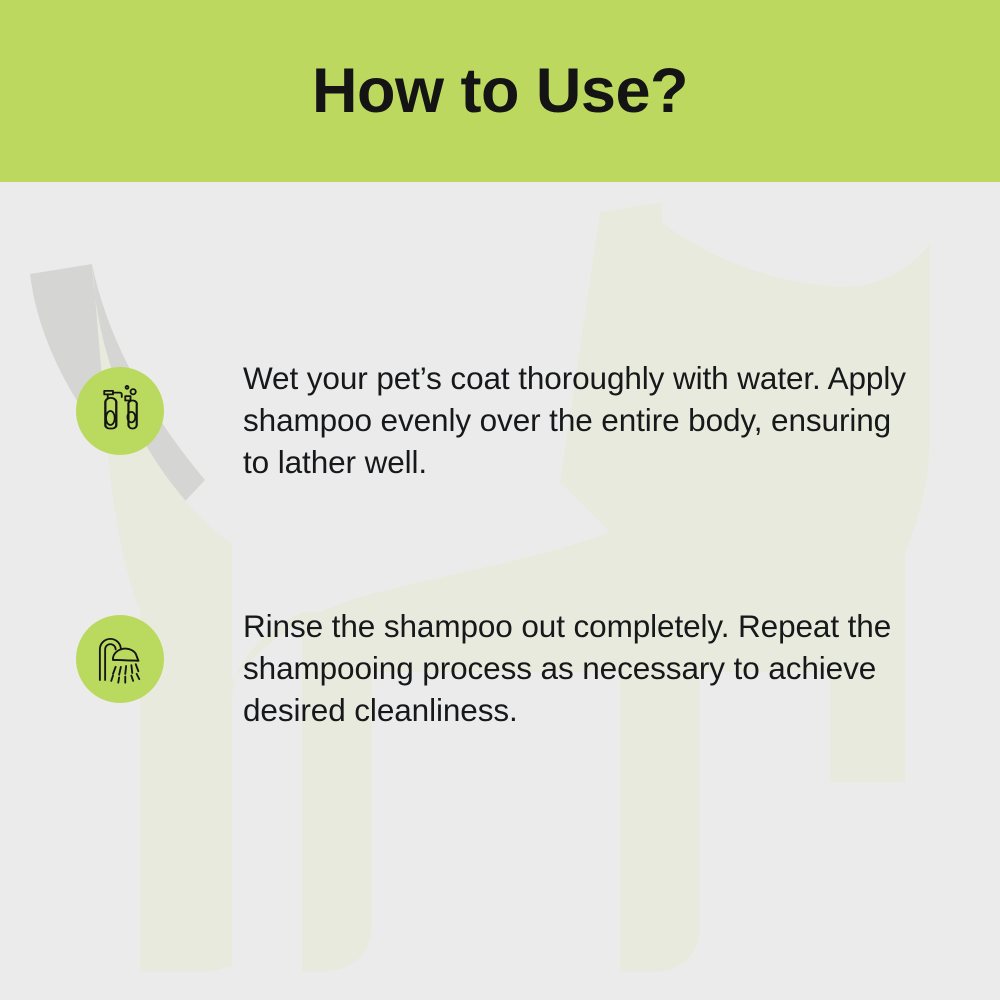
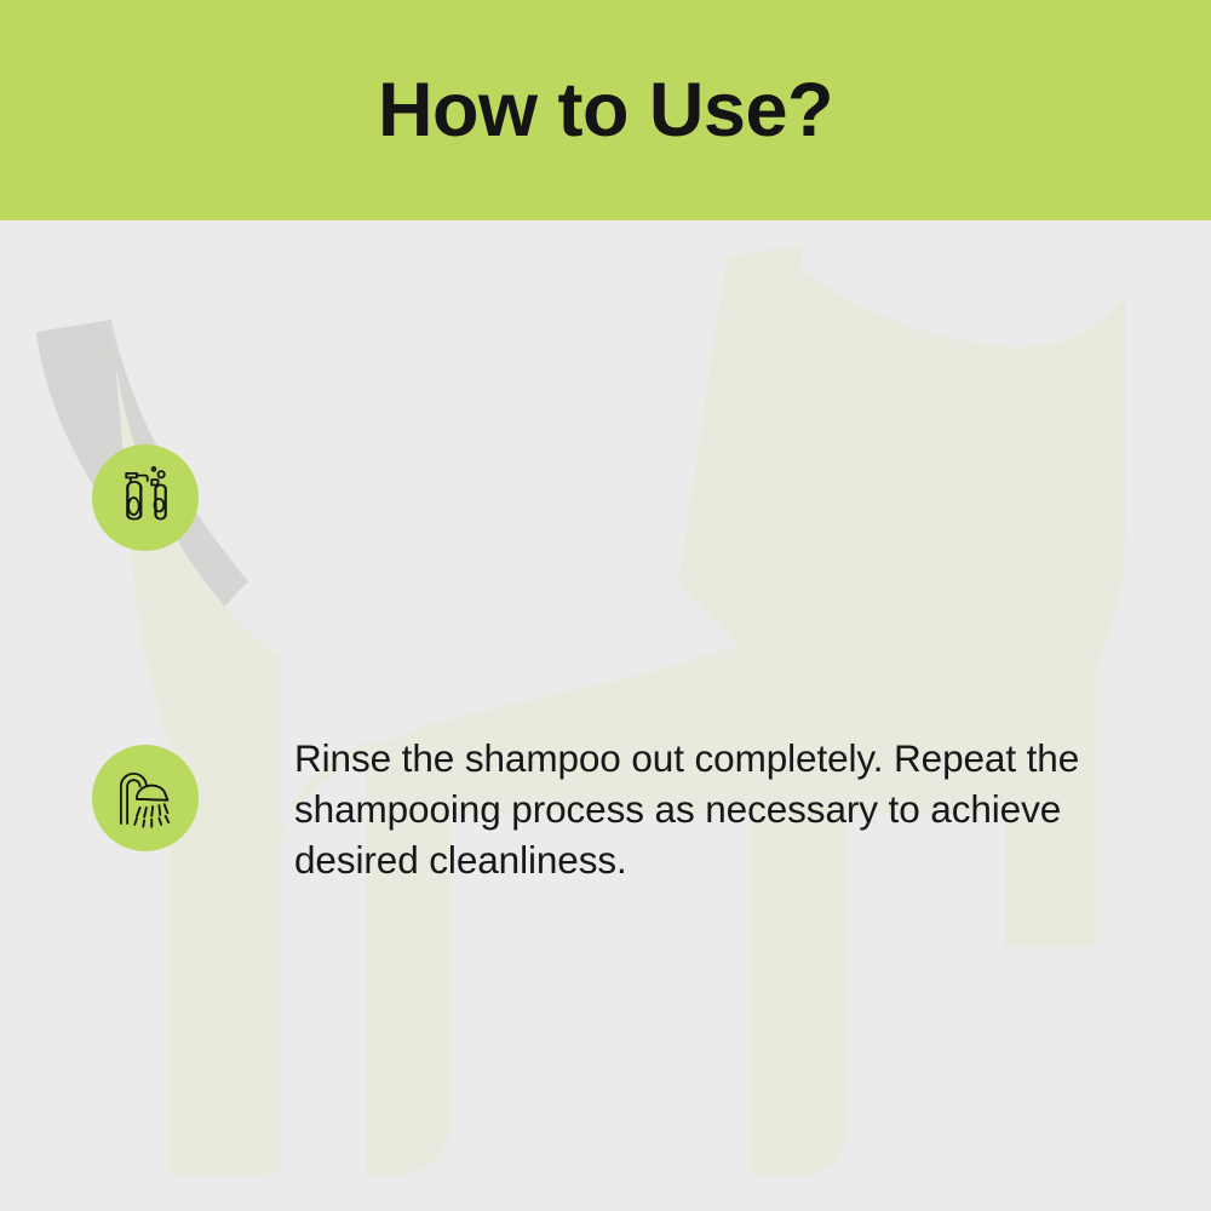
  How to Use?
- Wet your pet’s coat thoroughly with water. Apply shampoo evenly over the entire body, ensuring to lather well.
  Rinse the shampoo out completely. Repeat the shampooing process as necessary to achieve desired cleanliness.
